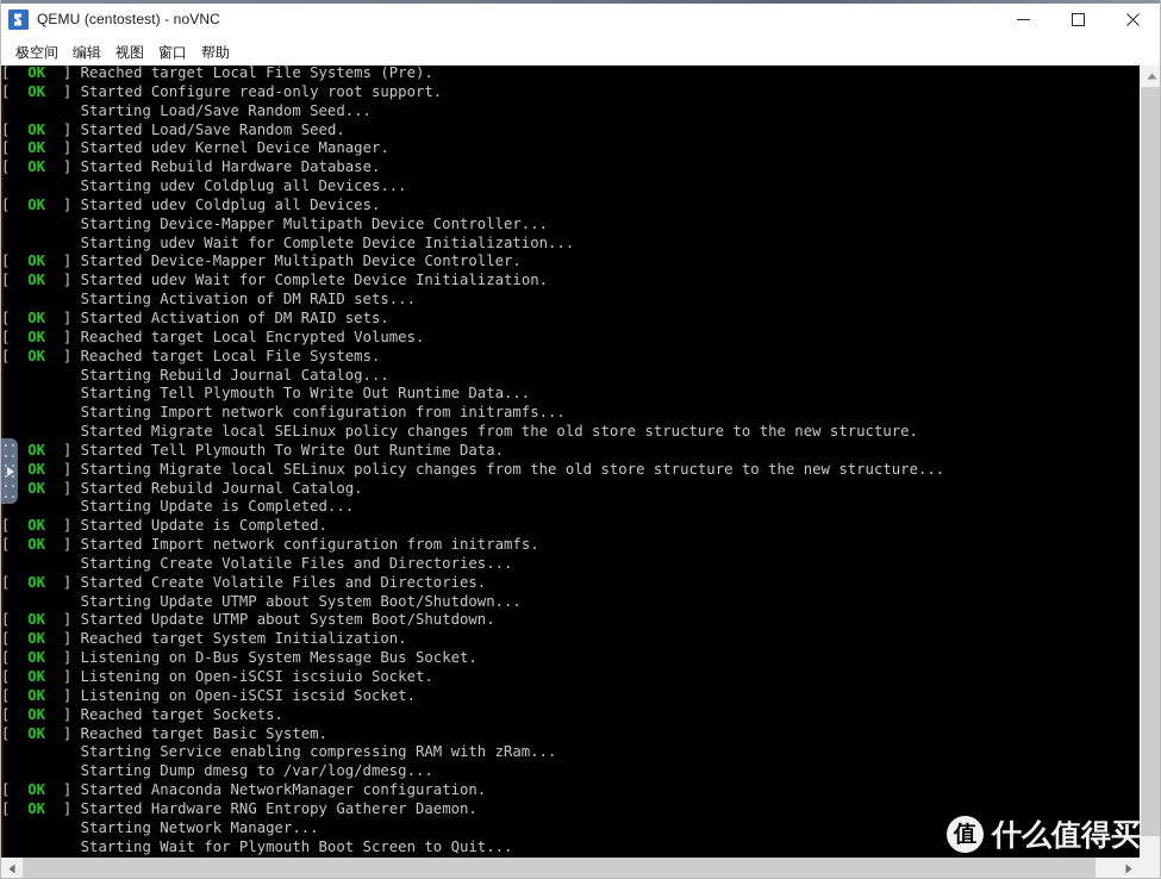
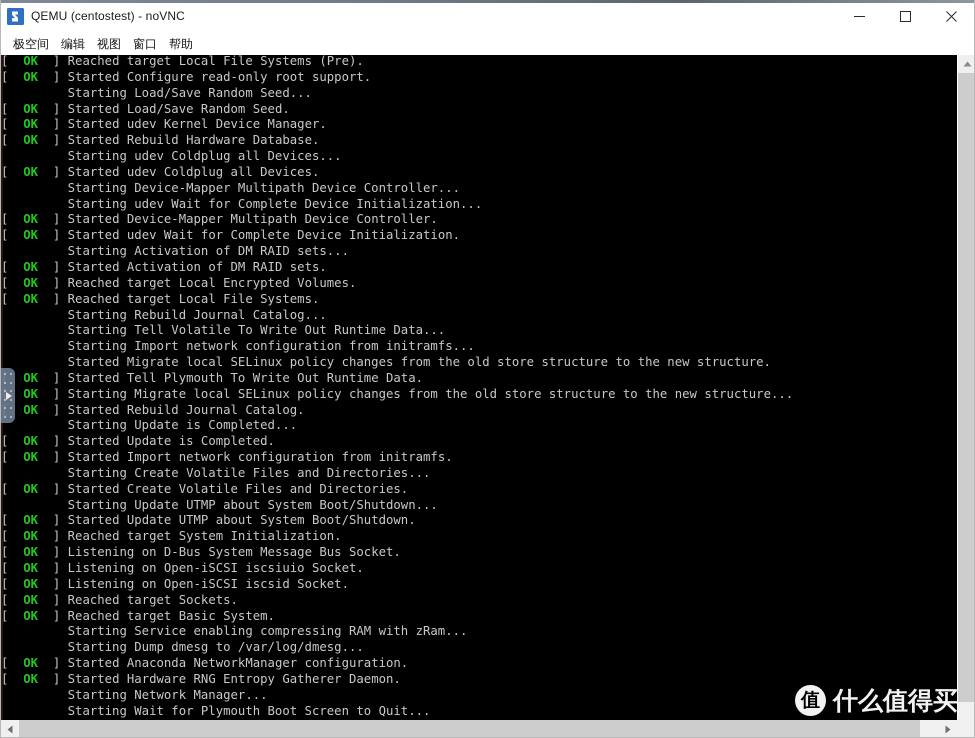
  QEMU (centostest) - noVNC
  极空间
  编辑
  视图
  窗口
  帮助
  [ OK ] Reached target Local File Systems (Pre).
  [ OK ] Started Configure read-only root support.
  Starting Load/Save Random Seed...
  [ OK ] Started Load/Save Random Seed.
  [ OK ] Started udev Kernel Device Manager.
  [ OK ] Started Rebuild Hardware Database.
  Starting udev Coldplug all Devices...
  [ OK ] Started udev Coldplug all Devices.
  Starting Device-Mapper Multipath Device Controller...
  Starting udev Wait for Complete Device Initialization...
  [ OK ] Started Device-Mapper Multipath Device Controller.
  [ OK ] Started udev Wait for Complete Device Initialization.
  Starting Activation of DM RAID sets...
  [ OK ] Started Activation of DM RAID sets.
  [ OK ] Reached target Local Encrypted Volumes.
  [ OK ] Reached target Local File Systems.
  Starting Rebuild Journal Catalog...
- Starting Tell Plymouth To Write Out Runtime Data...
+ Starting Tell Volatile To Write Out Runtime Data...
  Starting Import network configuration from initramfs...
  Started Migrate local SELinux policy changes from the old store structure to the new structure.
  OK ] Started Tell Plymouth To Write Out Runtime Data.
  OK ] Starting Migrate local SELinux policy changes from the old store structure to the new structure...
  OK ] Started Rebuild Journal Catalog.
  Starting Update is Completed...
  [ OK ] Started Update is Completed.
  [ OK ] Started Import network configuration from initramfs.
  Starting Create Volatile Files and Directories...
  [ OK ] Started Create Volatile Files and Directories.
  Starting Update UTMP about System Boot/Shutdown...
  [ OK ] Started Update UTMP about System Boot/Shutdown.
  [ OK ] Reached target System Initialization.
  [ OK ] Listening on D-Bus System Message Bus Socket.
  [ OK ] Listening on Open-iSCSI iscsiuio Socket.
  [ OK ] Listening on Open-iSCSI iscsid Socket.
  [ OK ] Reached target Sockets.
  [ OK ] Reached target Basic System.
  Starting Service enabling compressing RAM with zRam...
  Starting Dump dmesg to /var/log/dmesg...
  [ OK ] Started Anaconda NetworkManager configuration.
  [ OK ] Started Hardware RNG Entropy Gatherer Daemon.
  Starting Network Manager...
  Starting Wait for Plymouth Boot Screen to Quit...
  值
  什么值得买
